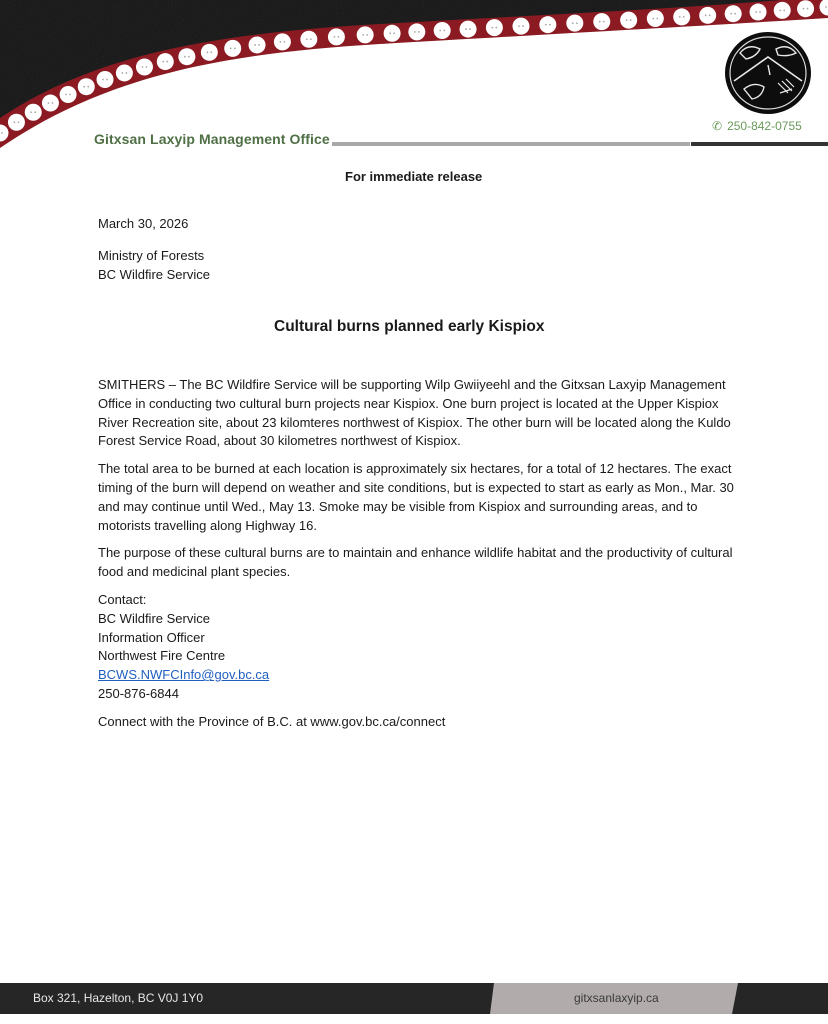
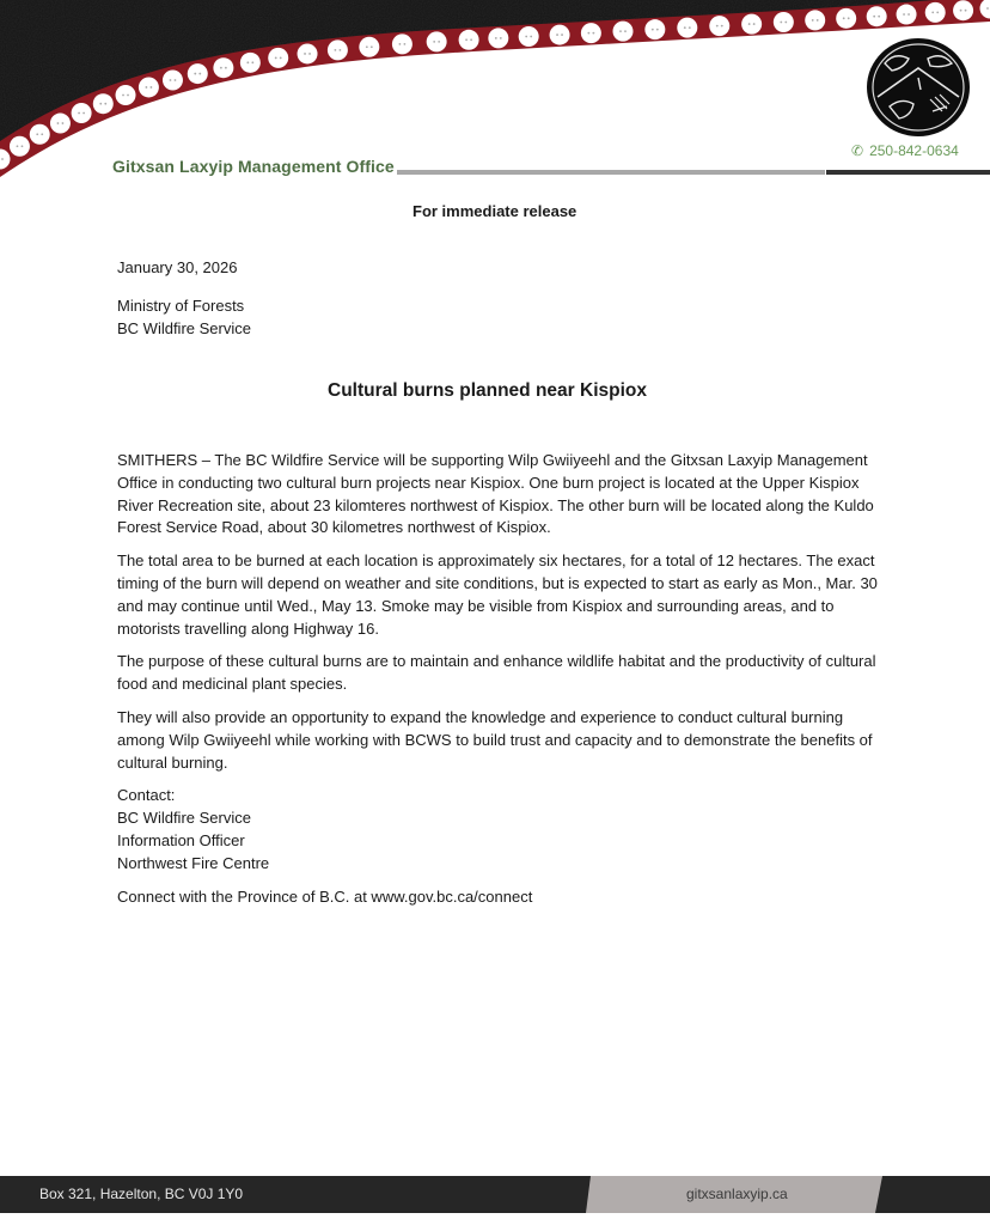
  Gitxsan Laxyip Management Office
- ✆ 250-842-0755
+ ✆ 250-842-0634
  For immediate release
- March 30, 2026
+ January 30, 2026
  Ministry of Forests
  BC Wildfire Service
- Cultural burns planned early Kispiox
+ Cultural burns planned near Kispiox
  SMITHERS – The BC Wildfire Service will be supporting Wilp Gwiiyeehl and the Gitxsan Laxyip Management Office in conducting two cultural burn projects near Kispiox. One burn project is located at the Upper Kispiox River Recreation site, about 23 kilomteres northwest of Kispiox. The other burn will be located along the Kuldo Forest Service Road, about 30 kilometres northwest of Kispiox.
  The total area to be burned at each location is approximately six hectares, for a total of 12 hectares. The exact timing of the burn will depend on weather and site conditions, but is expected to start as early as Mon., Mar. 30 and may continue until Wed., May 13. Smoke may be visible from Kispiox and surrounding areas, and to motorists travelling along Highway 16.
  The purpose of these cultural burns are to maintain and enhance wildlife habitat and the productivity of cultural food and medicinal plant species.
+ They will also provide an opportunity to expand the knowledge and experience to conduct cultural burning among Wilp Gwiiyeehl while working with BCWS to build trust and capacity and to demonstrate the benefits of cultural burning.
  Contact:
  BC Wildfire Service
  Information Officer
  Northwest Fire Centre
- BCWS.NWFCInfo@gov.bc.ca
- 250-876-6844
  Connect with the Province of B.C. at www.gov.bc.ca/connect
  Box 321, Hazelton, BC V0J 1Y0
  gitxsanlaxyip.ca
